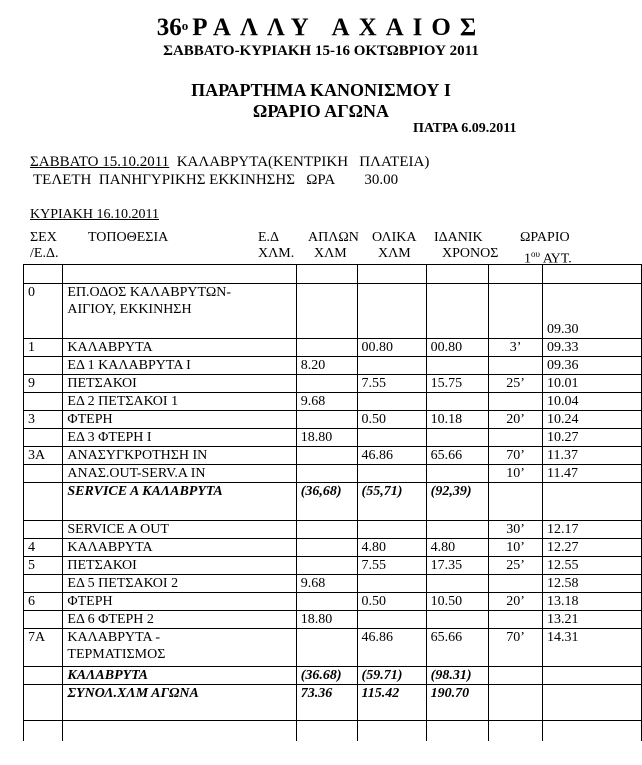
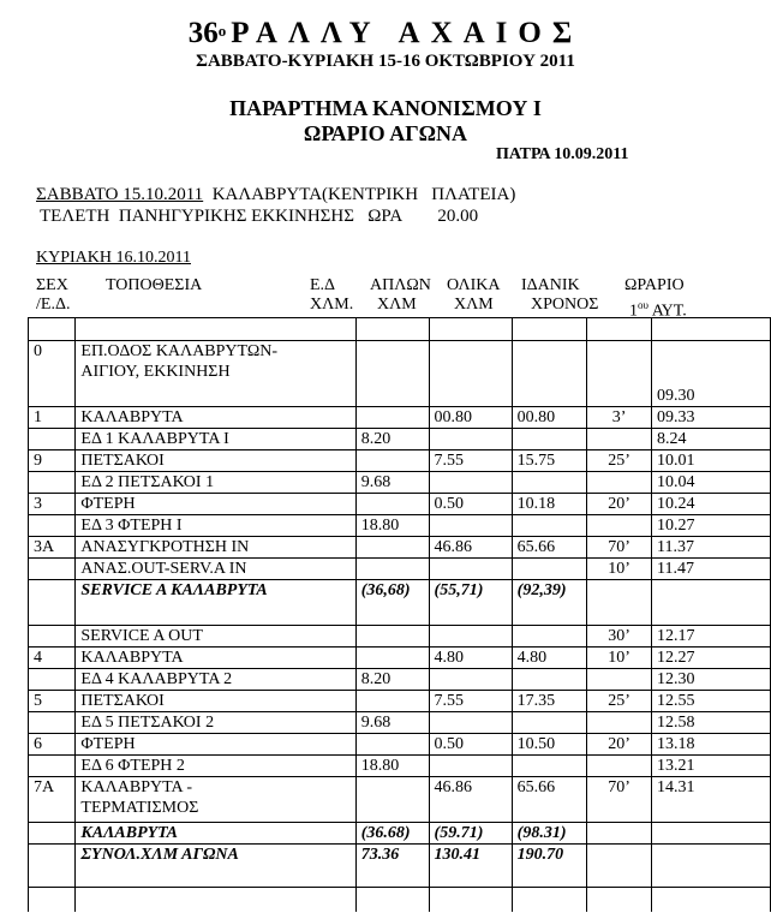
  36ο ΡΑΛΛΥ ΑΧΑΙΟΣ
  ΣΑΒΒΑΤΟ-ΚΥΡΙΑΚΗ 15-16 ΟΚΤΩΒΡΙΟΥ 2011
  ΠΑΡΑΡΤΗΜΑ ΚΑΝΟΝΙΣΜΟΥ Ι
  ΩΡΑΡΙΟ ΑΓΩΝΑ
- ΠΑΤΡΑ 6.09.2011
+ ΠΑΤΡΑ 10.09.2011
  ΣΑΒΒΑΤΟ 15.10.2011 ΚΑΛΑΒΡΥΤΑ(ΚΕΝΤΡΙΚΗ ΠΛΑΤΕΙΑ)
- ΤΕΛΕΤΗ ΠΑΝΗΓΥΡΙΚΗΣ ΕΚΚΙΝΗΣΗΣ ΩΡΑ 30.00
+ ΤΕΛΕΤΗ ΠΑΝΗΓΥΡΙΚΗΣ ΕΚΚΙΝΗΣΗΣ ΩΡΑ 20.00
  ΚΥΡΙΑΚΗ 16.10.2011
  ΣΕΧ
  /Ε.Δ.
  ΤΟΠΟΘΕΣΙΑ
  Ε.Δ
  ΧΛΜ.
  ΑΠΛΩΝ
  ΧΛΜ
  ΟΛΙΚΑ
  ΧΛΜ
  ΙΔΑΝΙΚ
  ΧΡΟΝΟΣ
  ΩΡΑΡΙΟ
  1ου ΑΥΤ.
  0	ΕΠ.ΟΔΟΣ ΚΑΛΑΒΡΥΤΩΝ- ΑΙΓΙΟΥ, ΕΚΚΙΝΗΣΗ					09.30
  1	ΚΑΛΑΒΡΥΤΑ		00.80	00.80	3’	09.33
- 	ΕΔ 1 ΚΑΛΑΒΡΥΤΑ Ι	8.20				09.36
+ 	ΕΔ 1 ΚΑΛΑΒΡΥΤΑ Ι	8.20				8.24
  9	ΠΕΤΣΑΚΟΙ		7.55	15.75	25’	10.01
  	ΕΔ 2 ΠΕΤΣΑΚΟΙ 1	9.68				10.04
  3	ΦΤΕΡΗ		0.50	10.18	20’	10.24
  	ΕΔ 3 ΦΤΕΡΗ Ι	18.80				10.27
  3Α	ΑΝΑΣΥΓΚΡΟΤΗΣΗ ΙΝ		46.86	65.66	70’	11.37
  	ΑΝΑΣ.OUT-SERV.A IN				10’	11.47
  	SERVICE A ΚΑΛΑΒΡΥΤΑ	(36,68)	(55,71)	(92,39)
  	SERVICE A OUT				30’	12.17
  4	ΚΑΛΑΒΡΥΤΑ		4.80	4.80	10’	12.27
+ 	ΕΔ 4 ΚΑΛΑΒΡΥΤΑ 2	8.20				12.30
  5	ΠΕΤΣΑΚΟΙ		7.55	17.35	25’	12.55
  	ΕΔ 5 ΠΕΤΣΑΚΟΙ 2	9.68				12.58
  6	ΦΤΕΡΗ		0.50	10.50	20’	13.18
  	ΕΔ 6 ΦΤΕΡΗ 2	18.80				13.21
  7Α	ΚΑΛΑΒΡΥΤΑ - ΤΕΡΜΑΤΙΣΜΟΣ		46.86	65.66	70’	14.31
  	ΚΑΛΑΒΡΥΤΑ	(36.68)	(59.71)	(98.31)
- 	ΣΥΝΟΛ.ΧΛΜ ΑΓΩΝΑ	73.36	115.42	190.70
+ 	ΣΥΝΟΛ.ΧΛΜ ΑΓΩΝΑ	73.36	130.41	190.70
